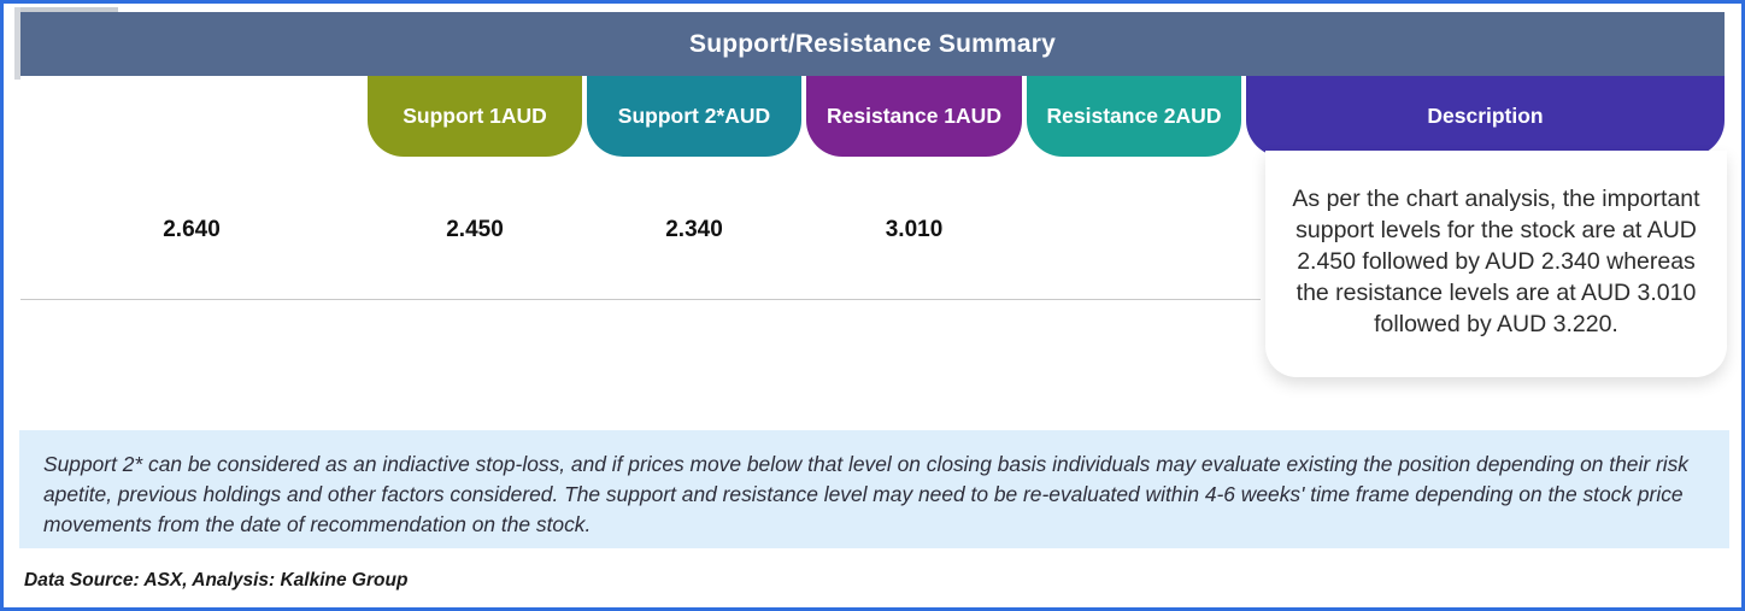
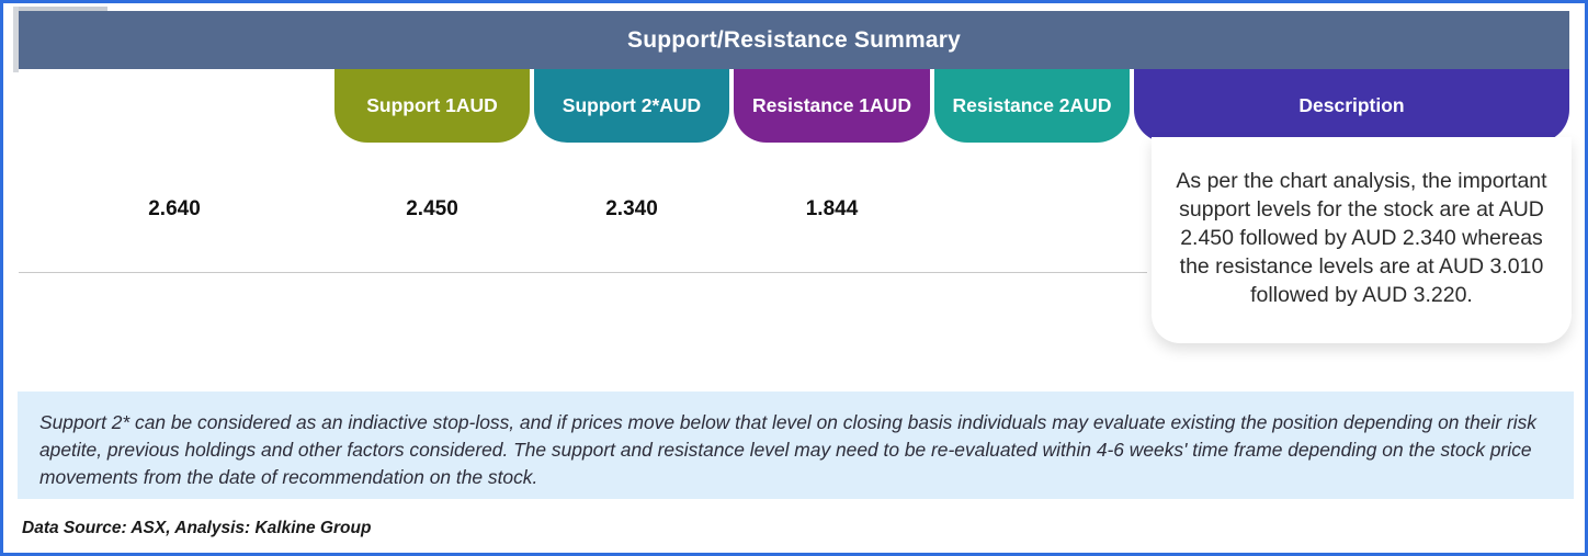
  Support/Resistance Summary
  Support 1
  AUD
  Support 2*
  AUD
  Resistance 1
  AUD
  Resistance 2
  AUD
  Description
  2.640
  2.450
  2.340
- 3.010
+ 1.844
  As per the chart analysis, the important support levels for the stock are at AUD 2.450 followed by AUD 2.340 whereas the resistance levels are at AUD 3.010 followed by AUD 3.220.
  Support 2* can be considered as an indiactive stop-loss, and if prices move below that level on closing basis individuals may evaluate existing the position depending on their risk apetite, previous holdings and other factors considered. The support and resistance level may need to be re-evaluated within 4-6 weeks' time frame depending on the stock price movements from the date of recommendation on the stock.
  Data Source: ASX, Analysis: Kalkine Group
